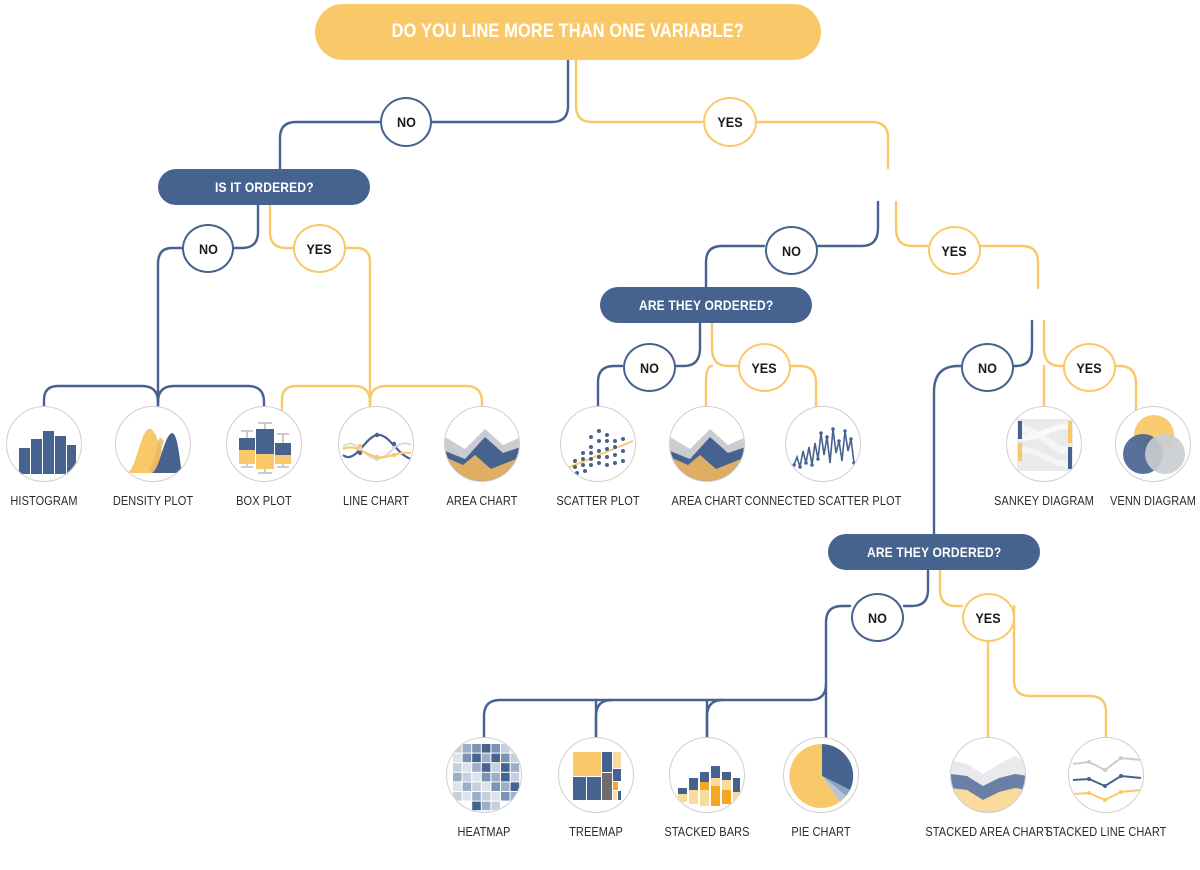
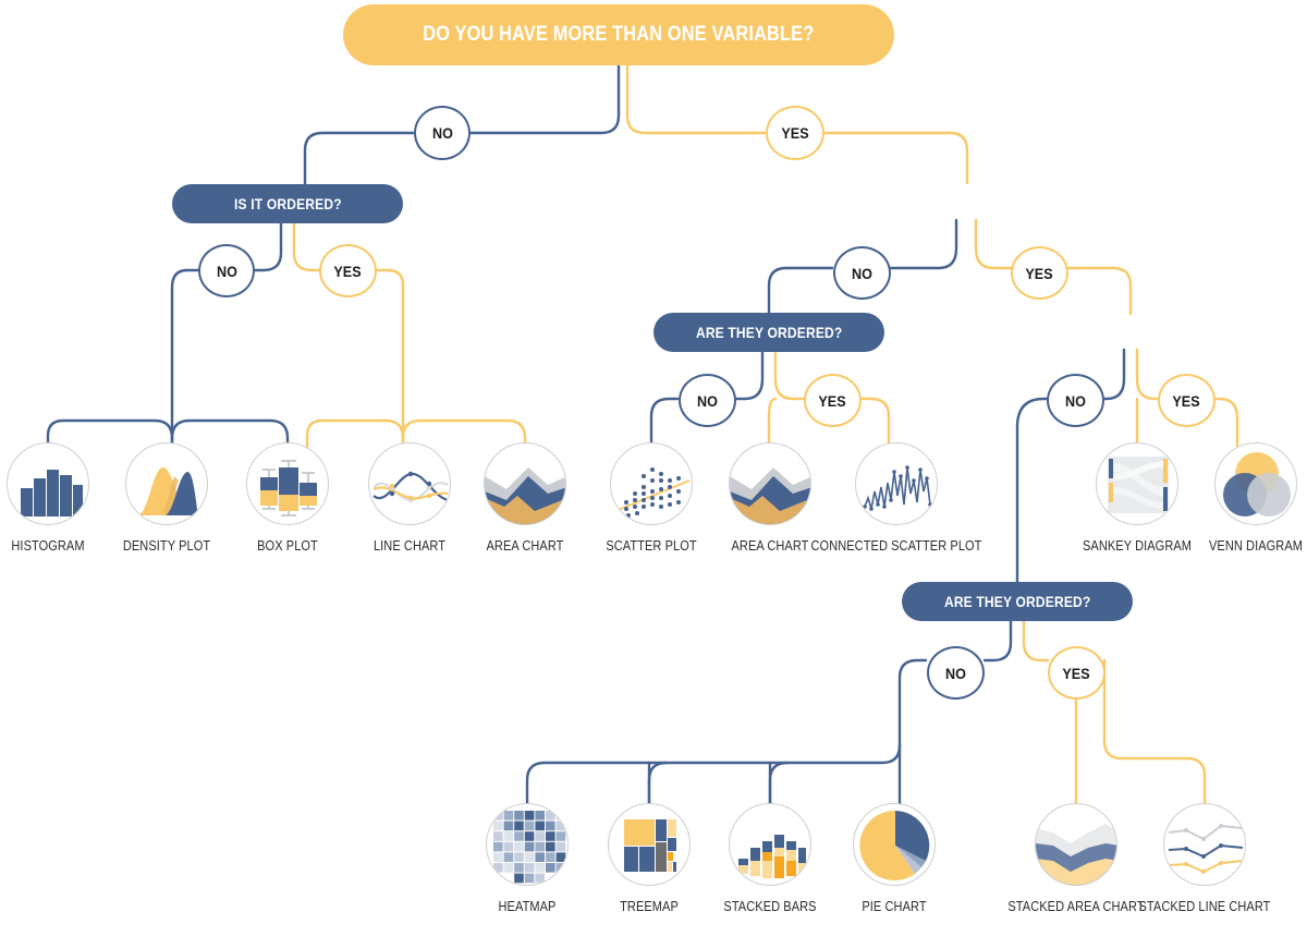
- DO YOU LINE MORE THAN ONE VARIABLE?
+ DO YOU HAVE MORE THAN ONE VARIABLE?
  IS IT ORDERED?
  ARE THEY ORDERED?
  ARE THEY ORDERED?
  NO
  YES
  NO
  YES
  NO
  YES
  NO
  YES
  NO
  YES
  NO
  YES
  HISTOGRAM
  DENSITY PLOT
  BOX PLOT
  LINE CHART
  AREA CHART
  SCATTER PLOT
  AREA CHART
  CONNECTED SCATTER PLOT
  SANKEY DIAGRAM
  VENN DIAGRAM
  HEATMAP
  TREEMAP
  STACKED BARS
  PIE CHART
  STACKED AREA CHART
  STACKED LINE CHART
